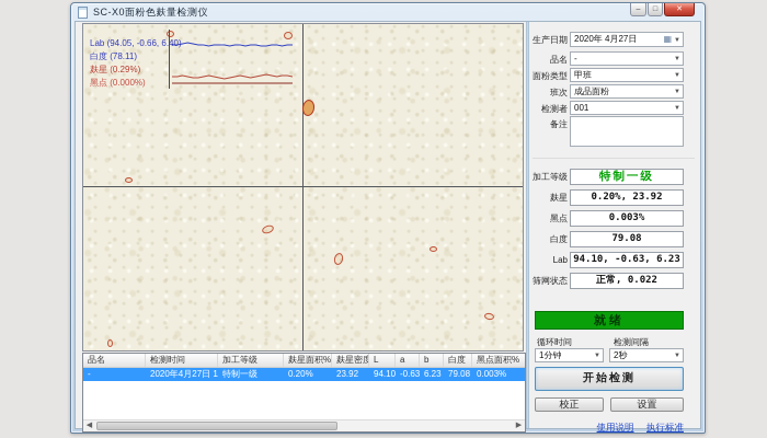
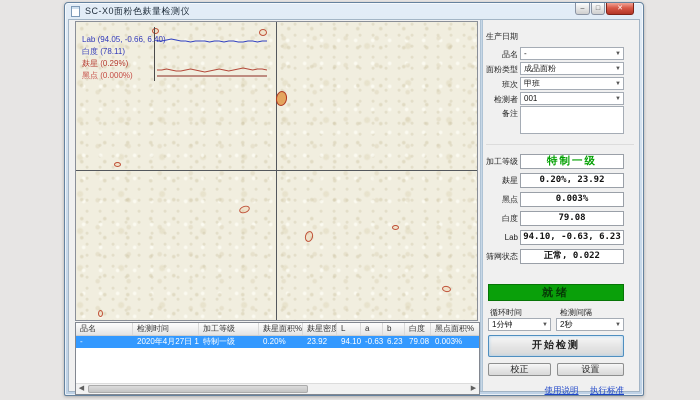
  SC-X0面粉色麸量检测仪
  Lab (94.05, -0.66, 6.40)
  白度 (78.11)
  麸星 (0.29%)
  黑点 (0.000%)
  品名
  检测时间
  加工等级
  麸星面积%
  麸星密度
  L
  a
  b
  白度
  黑点面积%
  -
  2020年4月27日 1
  特制一级
  0.20%
  23.92
  94.10
  -0.63
  6.23
  79.08
  0.003%
  生产日期
- 2020年 4月27日
- ▦
  品名
  -
  面粉类型
- 甲班
+ 成品面粉
  班次
- 成品面粉
+ 甲班
  检测者
  001
  备注
  加工等级
  特制一级
  麸星
  0.20%, 23.92
  黑点
  0.003%
  白度
  79.08
  Lab
  94.10, -0.63, 6.23
  筛网状态
  正常, 0.022
  就绪
  循环时间
  检测间隔
  1分钟
  2秒
  开始检测
  校正
  设置
  使用说明 执行标准
